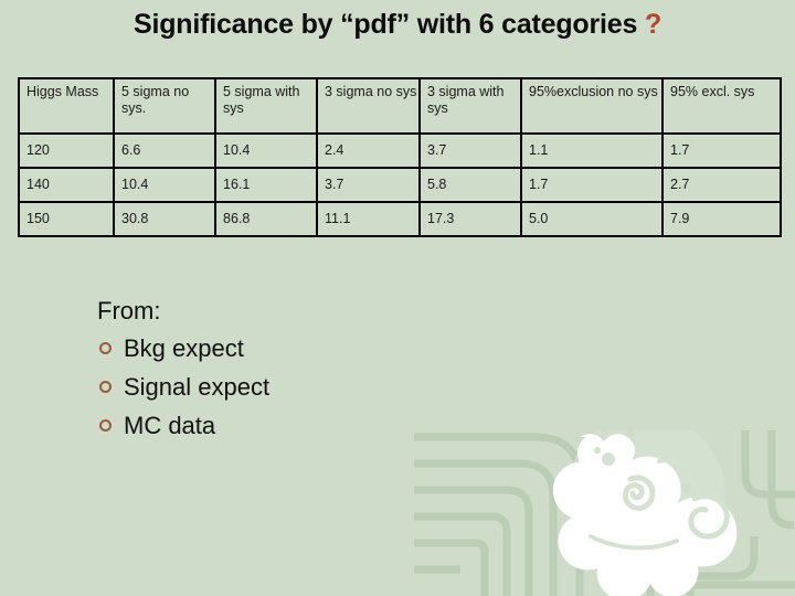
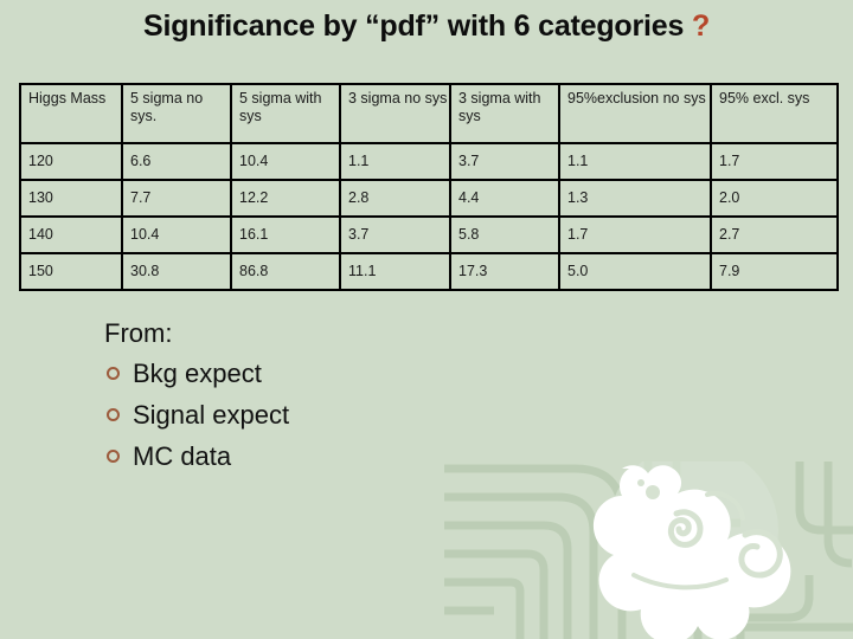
  Significance by “pdf” with 6 categories ?
  Higgs Mass	5 sigma no sys.	5 sigma with sys	3 sigma no sys	3 sigma with sys	95%exclusion no sys	95% excl. sys
- 120	6.6	10.4	2.4	3.7	1.1	1.7
+ 120	6.6	10.4	1.1	3.7	1.1	1.7
+ 130	7.7	12.2	2.8	4.4	1.3	2.0
  140	10.4	16.1	3.7	5.8	1.7	2.7
  150	30.8	86.8	11.1	17.3	5.0	7.9
  From:
  Bkg expect
  Signal expect
  MC data
